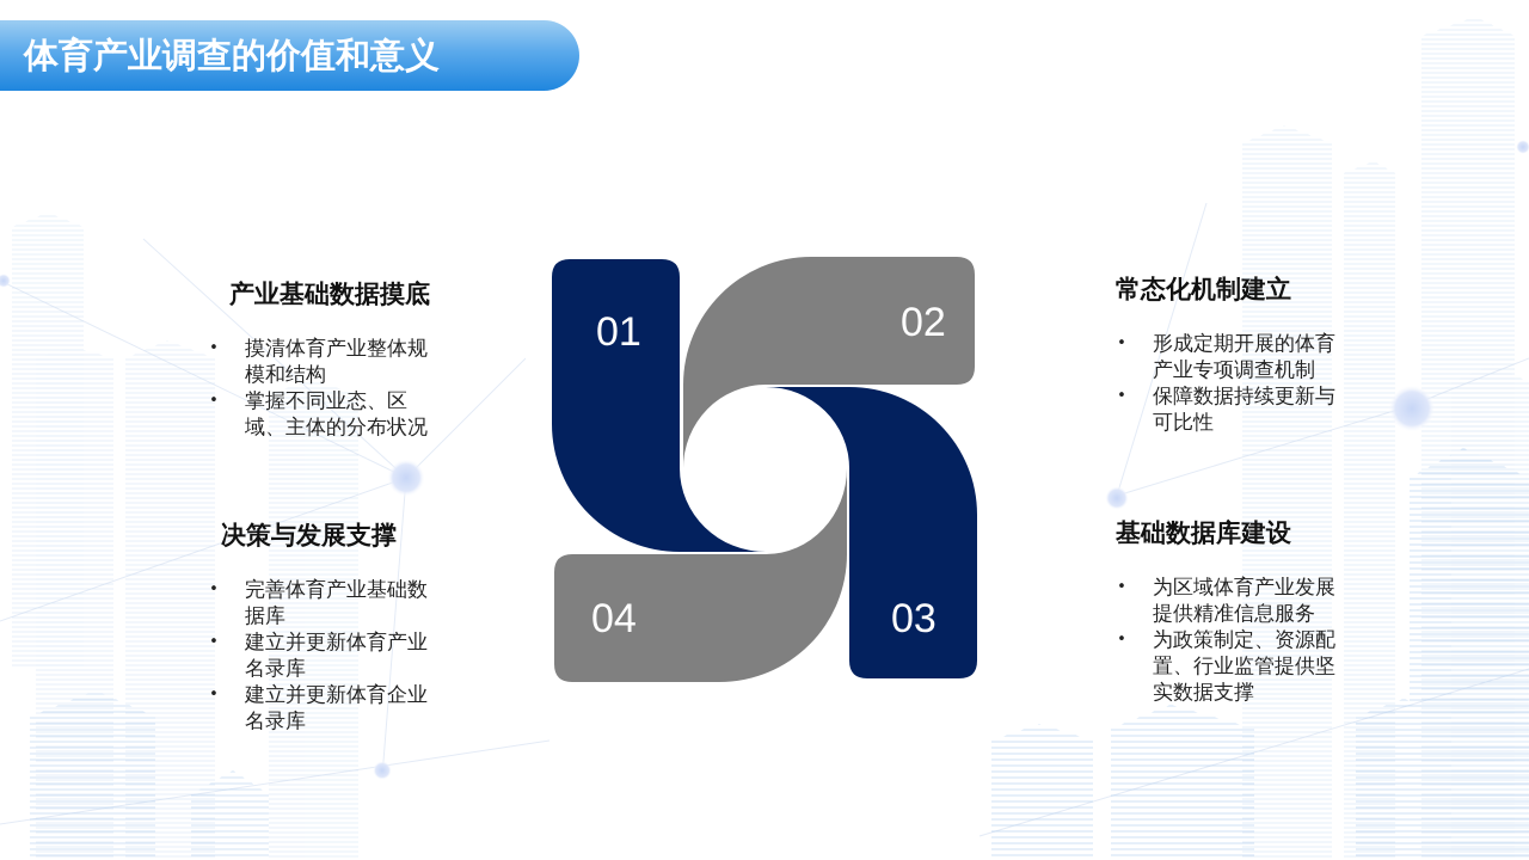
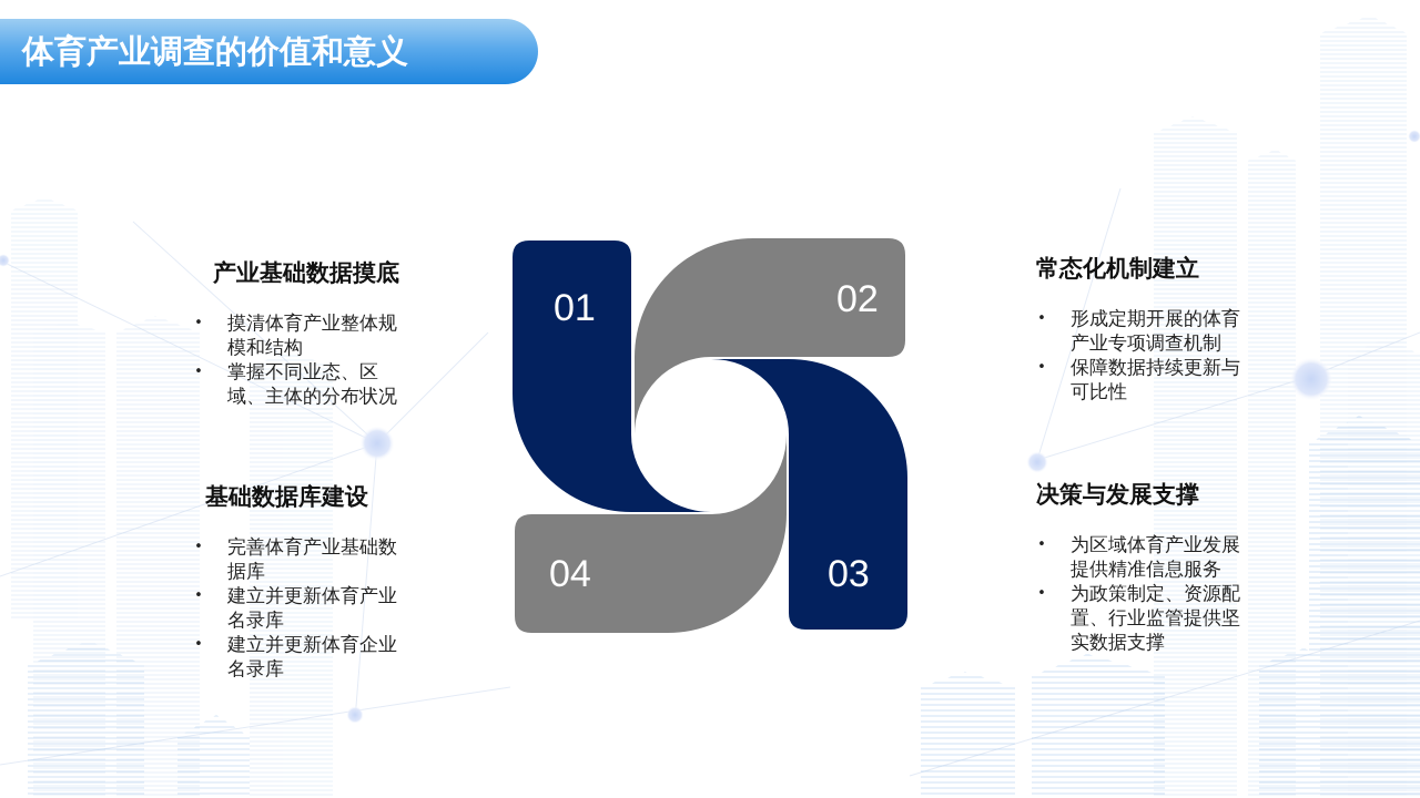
  体育产业调查的价值和意义
  01
  02
  03
  04
  产业基础数据摸底
  •
  摸清体育产业整体规模和结构
  •
  掌握不同业态、区域、主体的分布状况
- 决策与发展支撑
+ 基础数据库建设
  •
  完善体育产业基础数据库
  •
  建立并更新体育产业名录库
  •
  建立并更新体育企业名录库
  常态化机制建立
  •
  形成定期开展的体育产业专项调查机制
  •
  保障数据持续更新与可比性
- 基础数据库建设
+ 决策与发展支撑
  •
  为区域体育产业发展提供精准信息服务
  •
  为政策制定、资源配置、行业监管提供坚实数据支撑
